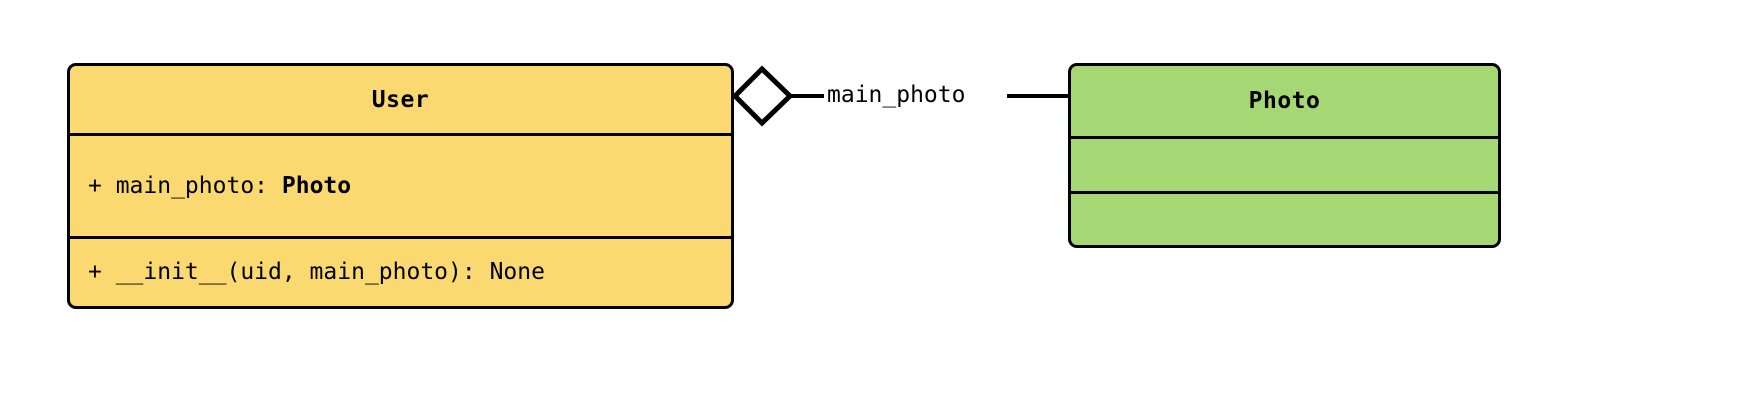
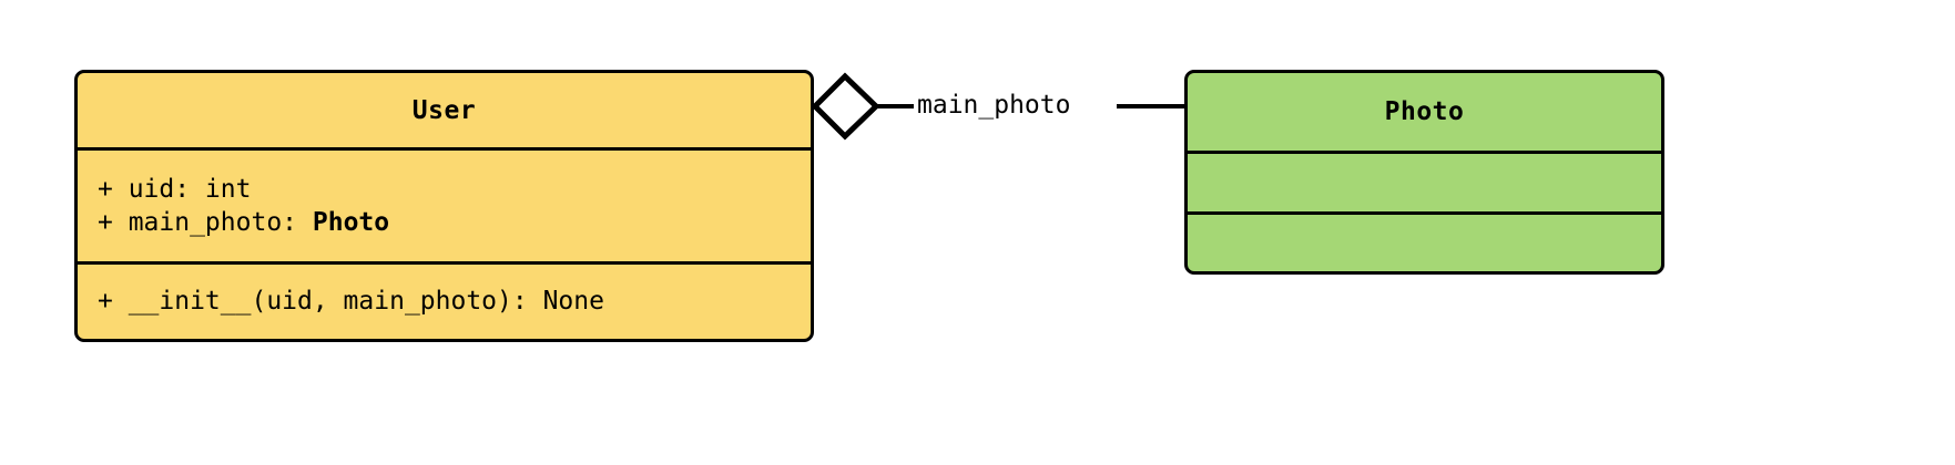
  User
+ + uid: int
  + main_photo: Photo
  + __init__(uid, main_photo): None
  Photo
  main_photo
